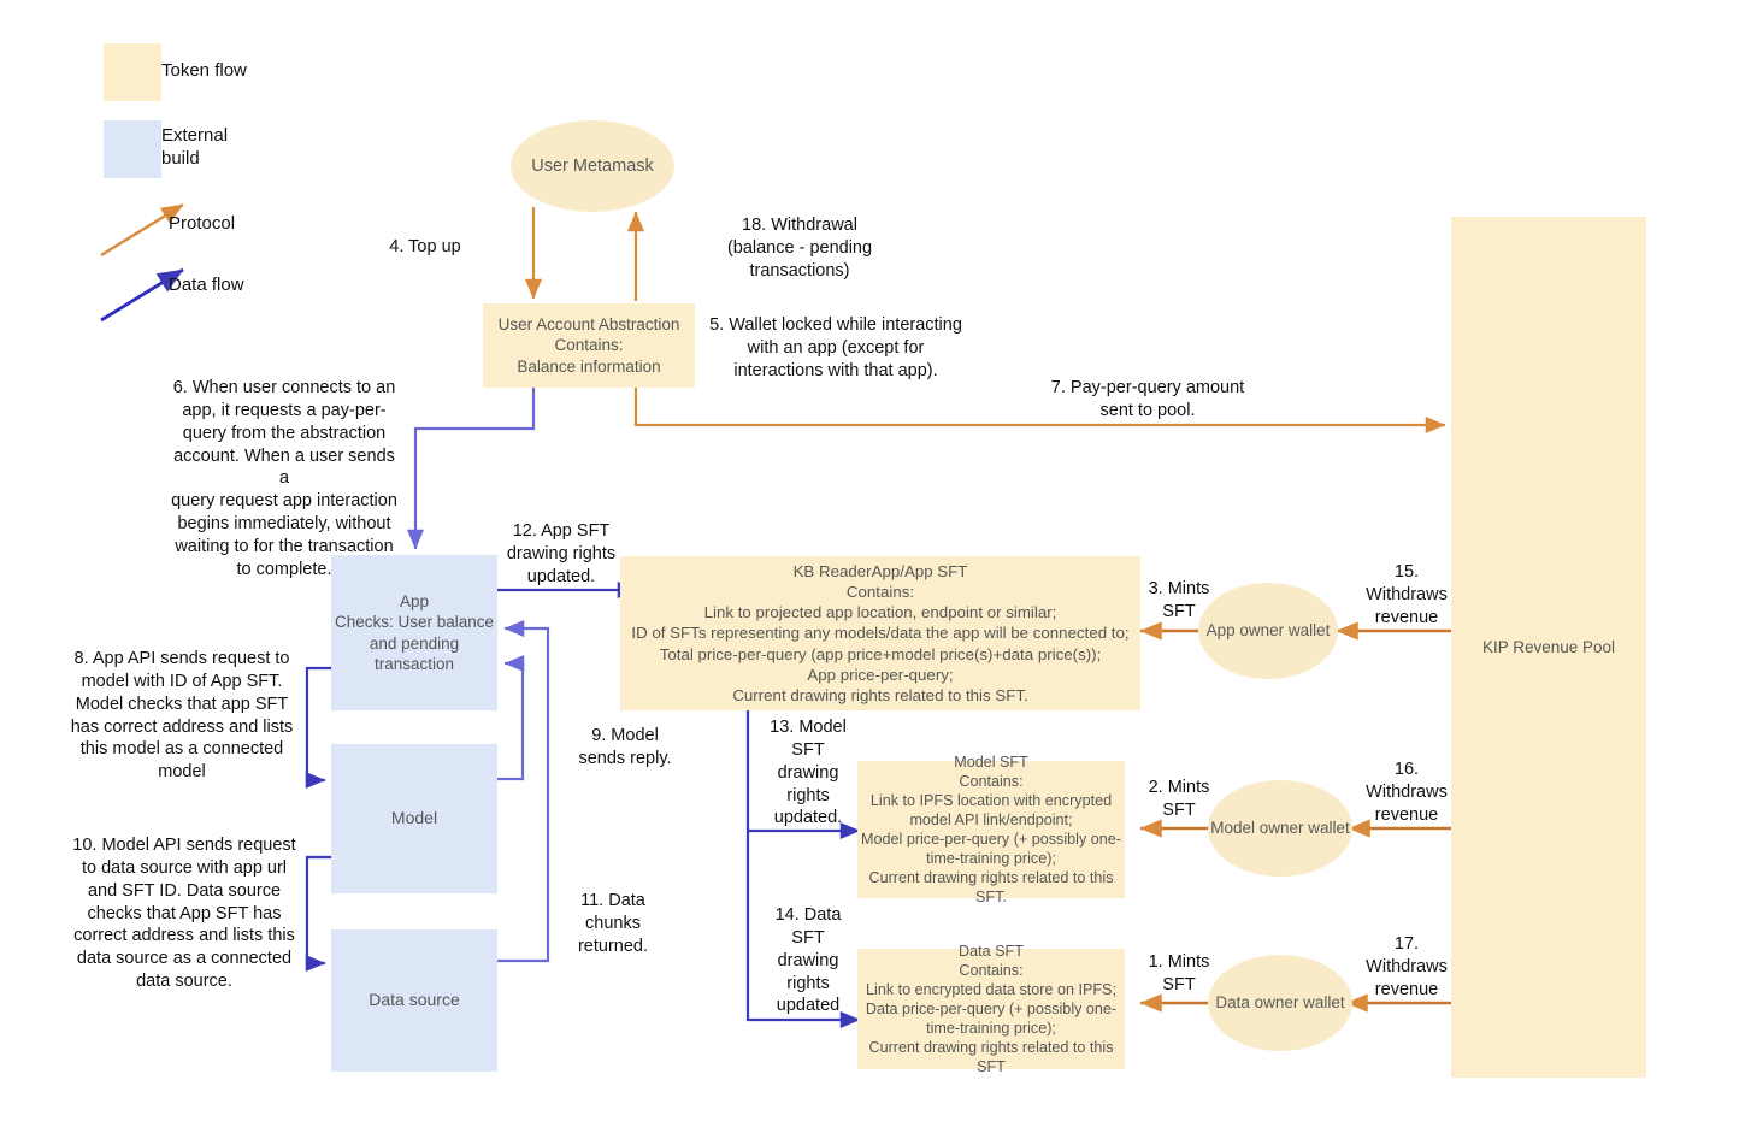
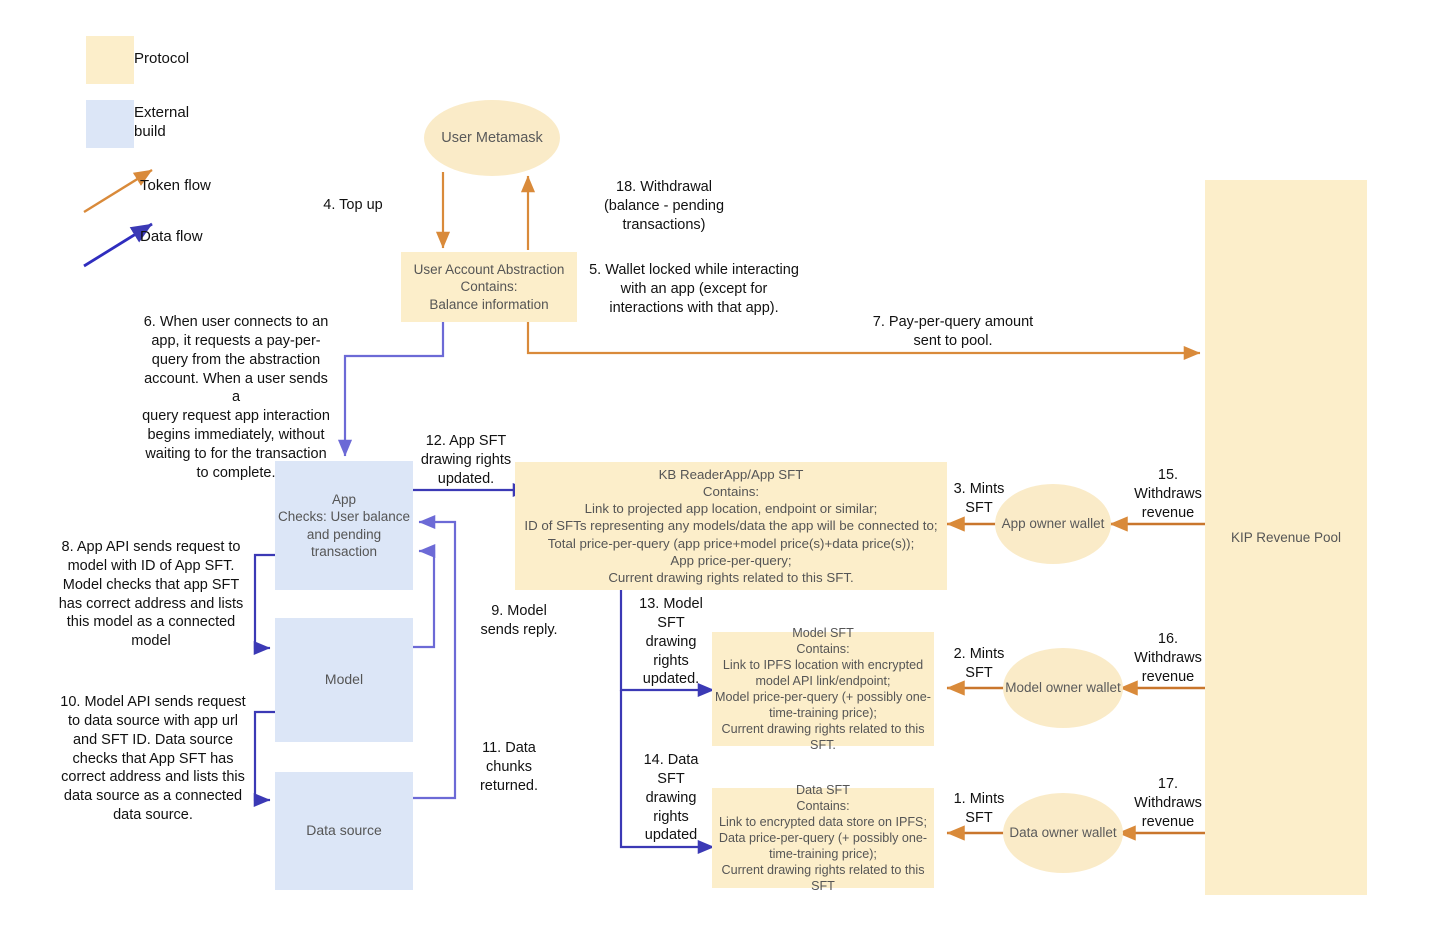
- Token flow
+ Protocol
  External
  build
- Protocol
+ Token flow
  Data flow
  User Metamask
  User Account Abstraction
  Contains:
  Balance information
  App
  Checks: User balance
  and pending
  transaction
  Model
  Data source
  KB ReaderApp/App SFT
  Contains:
  Link to projected app location, endpoint or similar;
  ID of SFTs representing any models/data the app will be connected to;
  Total price-per-query (app price+model price(s)+data price(s));
  App price-per-query;
  Current drawing rights related to this SFT.
  Model SFT
  Contains:
  Link to IPFS location with encrypted
  model API link/endpoint;
  Model price-per-query (+ possibly one-
  time-training price);
  Current drawing rights related to this SFT.
  Data SFT
  Contains:
  Link to encrypted data store on IPFS;
  Data price-per-query (+ possibly one-
  time-training price);
  Current drawing rights related to this SFT
  App owner wallet
  Model owner wallet
  Data owner wallet
  KIP Revenue Pool
  4. Top up
  18. Withdrawal
  (balance - pending
  transactions)
  5. Wallet locked while interacting
  with an app (except for
  interactions with that app).
  6. When user connects to an
  app, it requests a pay-per-
  query from the abstraction
  account. When a user sends a
  query request app interaction
  begins immediately, without
  waiting to for the transaction
  to complete.
  7. Pay-per-query amount
  sent to pool.
  12. App SFT
  drawing rights
  updated.
  8. App API sends request to
  model with ID of App SFT.
  Model checks that app SFT
  has correct address and lists
  this model as a connected
  model
  9. Model
  sends reply.
  13. Model
  SFT
  drawing
  rights
  updated.
  10. Model API sends request
  to data source with app url
  and SFT ID. Data source
  checks that App SFT has
  correct address and lists this
  data source as a connected
  data source.
  11. Data
  chunks
  returned.
  14. Data
  SFT
  drawing
  rights
  updated
  3. Mints
  SFT
  15.
  Withdraws
  revenue
  2. Mints
  SFT
  16.
  Withdraws
  revenue
  1. Mints
  SFT
  17.
  Withdraws
  revenue
